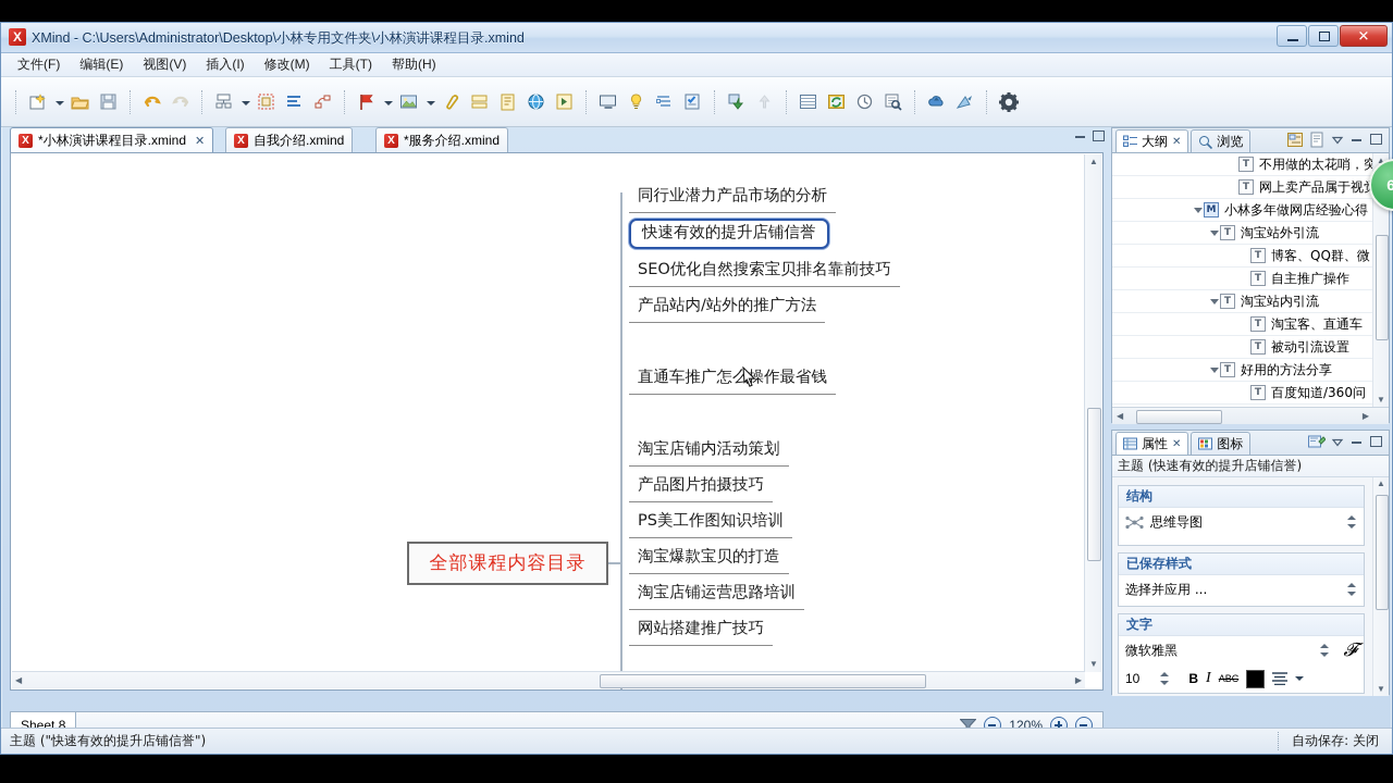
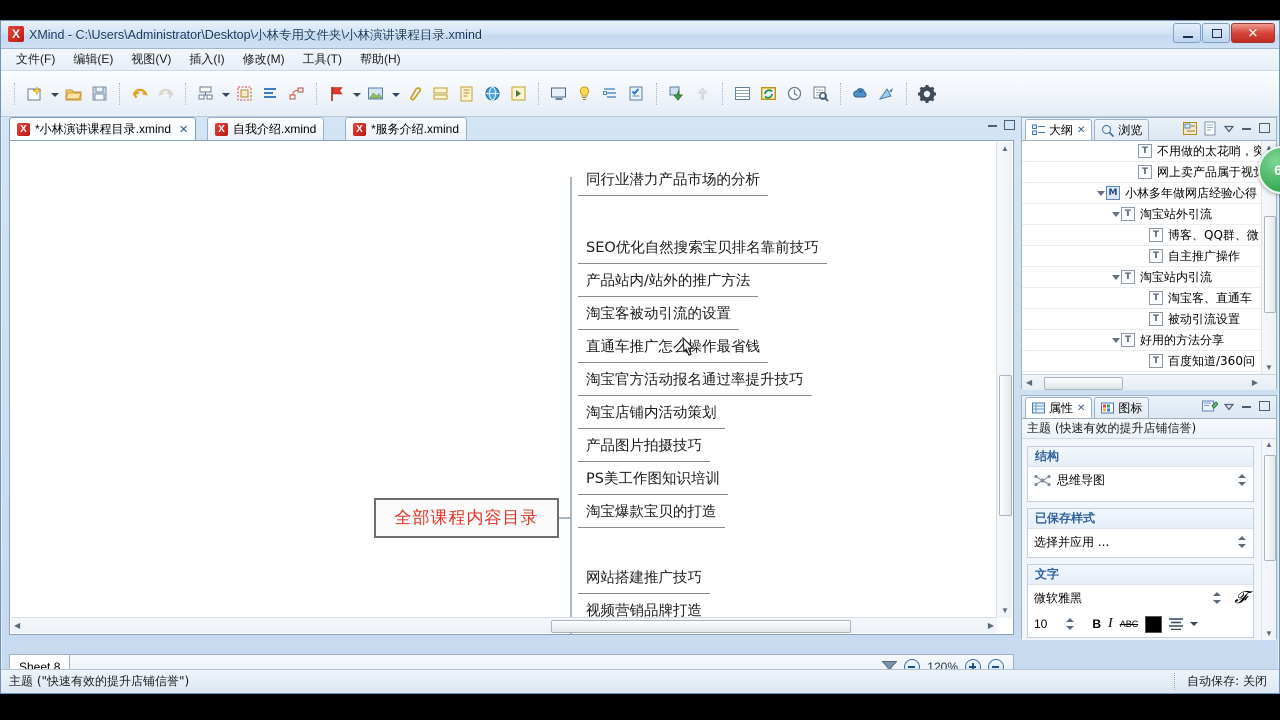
  X
  XMind - C:\Users\Administrator\Desktop\小林专用文件夹\小林演讲课程目录.xmind
  ✕
  文件(F)
  编辑(E)
  视图(V)
  插入(I)
  修改(M)
  工具(T)
  帮助(H)
  X
  *小林演讲课程目录.xmind
  ✕
  X
  自我介绍.xmind
  X
  *服务介绍.xmind
  全部课程内容目录
  同行业潜力产品市场的分析
- 快速有效的提升店铺信誉
  SEO优化自然搜索宝贝排名靠前技巧
  产品站内/站外的推广方法
+ 淘宝客被动引流的设置
  直通车推广怎么操作最省钱
+ 淘宝官方活动报名通过率提升技巧
  淘宝店铺内活动策划
  产品图片拍摄技巧
  PS美工作图知识培训
  淘宝爆款宝贝的打造
- 淘宝店铺运营思路培训
  网站搭建推广技巧
+ 视频营销品牌打造
  ▲
  ▼
  ◀
  ▶
  大纲
  ✕
  浏览
  T
  不用做的太花哨，突
  T
  网上卖产品属于视
  M
  小林多年做网店经验心得
  T
  淘宝站外引流
  T
  博客、QQ群、微
  T
  自主推广操作
  T
  淘宝站内引流
  T
  淘宝客、直通车
  T
  被动引流设置
  T
  好用的方法分享
  T
  百度知道/360问
  ▲
  ▼
  ◀
  ▶
  属性
  ✕
  图标
  主题 (快速有效的提升店铺信誉)
  结构
  思维导图
  已保存样式
  选择并应用 ...
  文字
  微软雅黑
  𝓕
  10
  B
  I
  ABC
  ▲
  ▼
  Sheet 8
  120%
  主题 ("快速有效的提升店铺信誉")
  自动保存: 关闭
